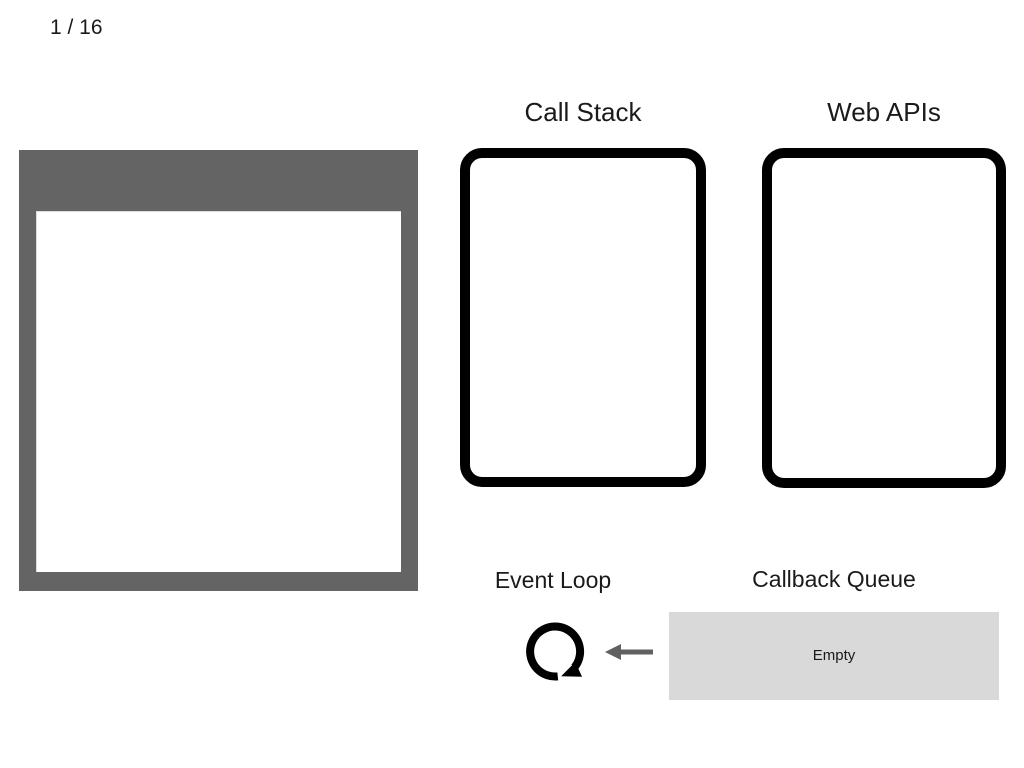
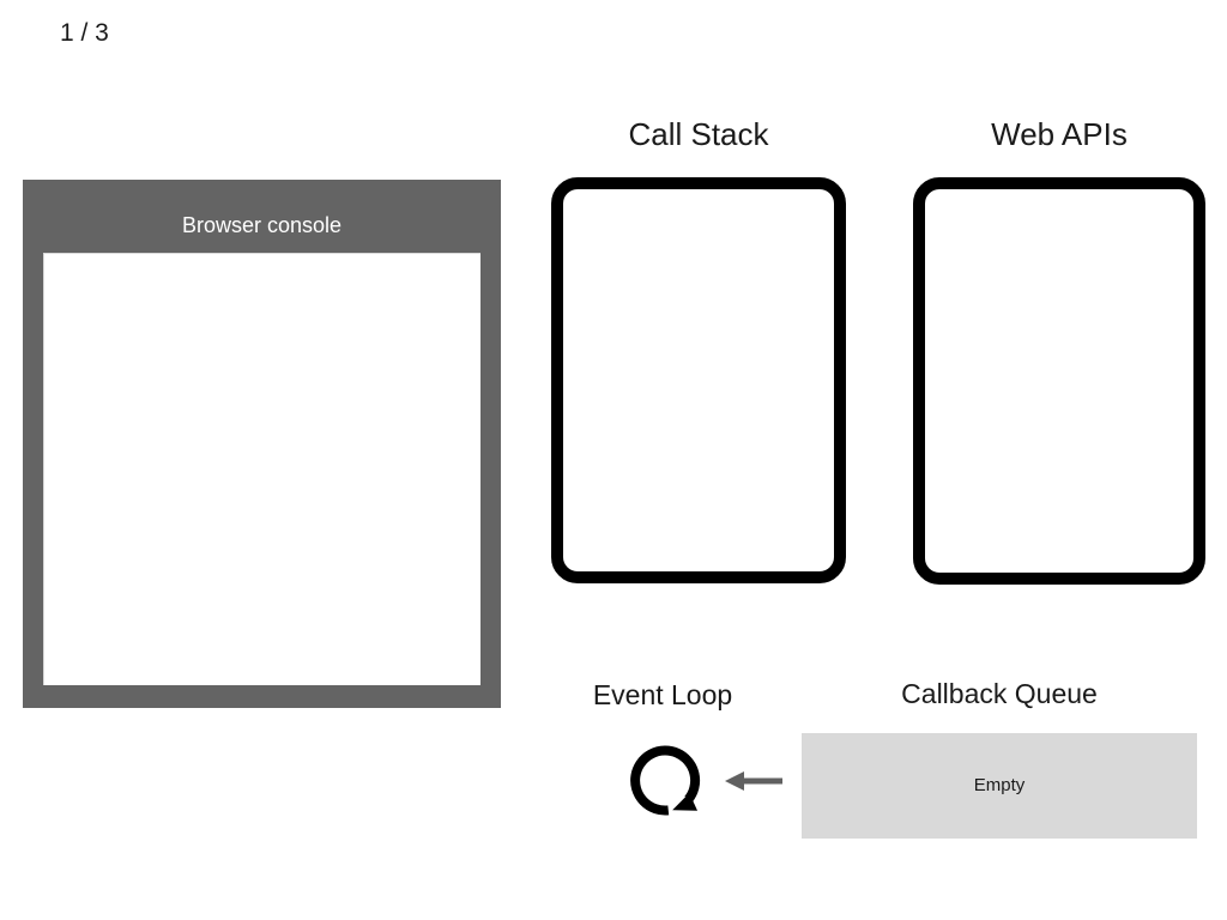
- 1 / 16
+ 1 / 3
+ Browser console
  Call Stack
  Web APIs
  Event Loop
  Callback Queue
  Empty
